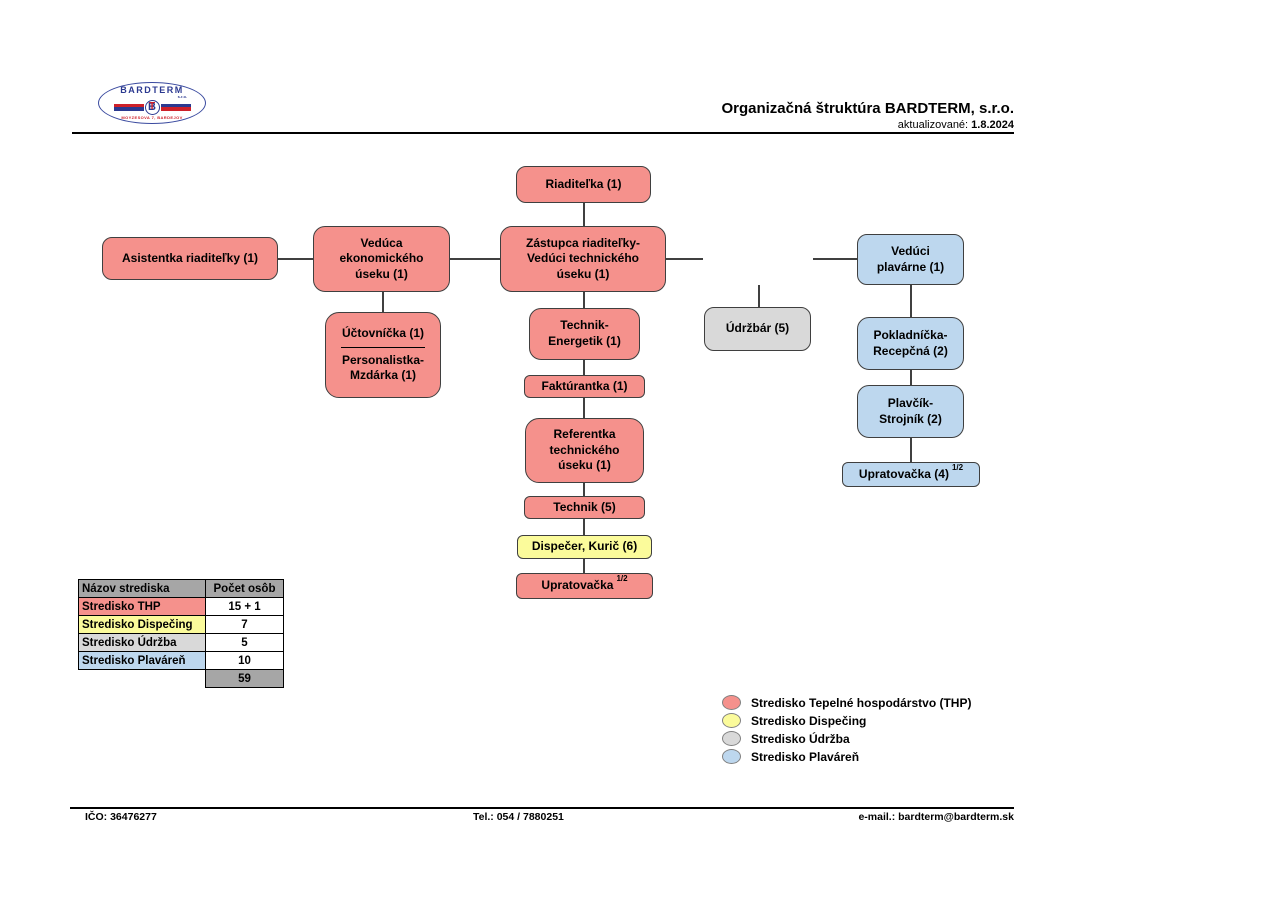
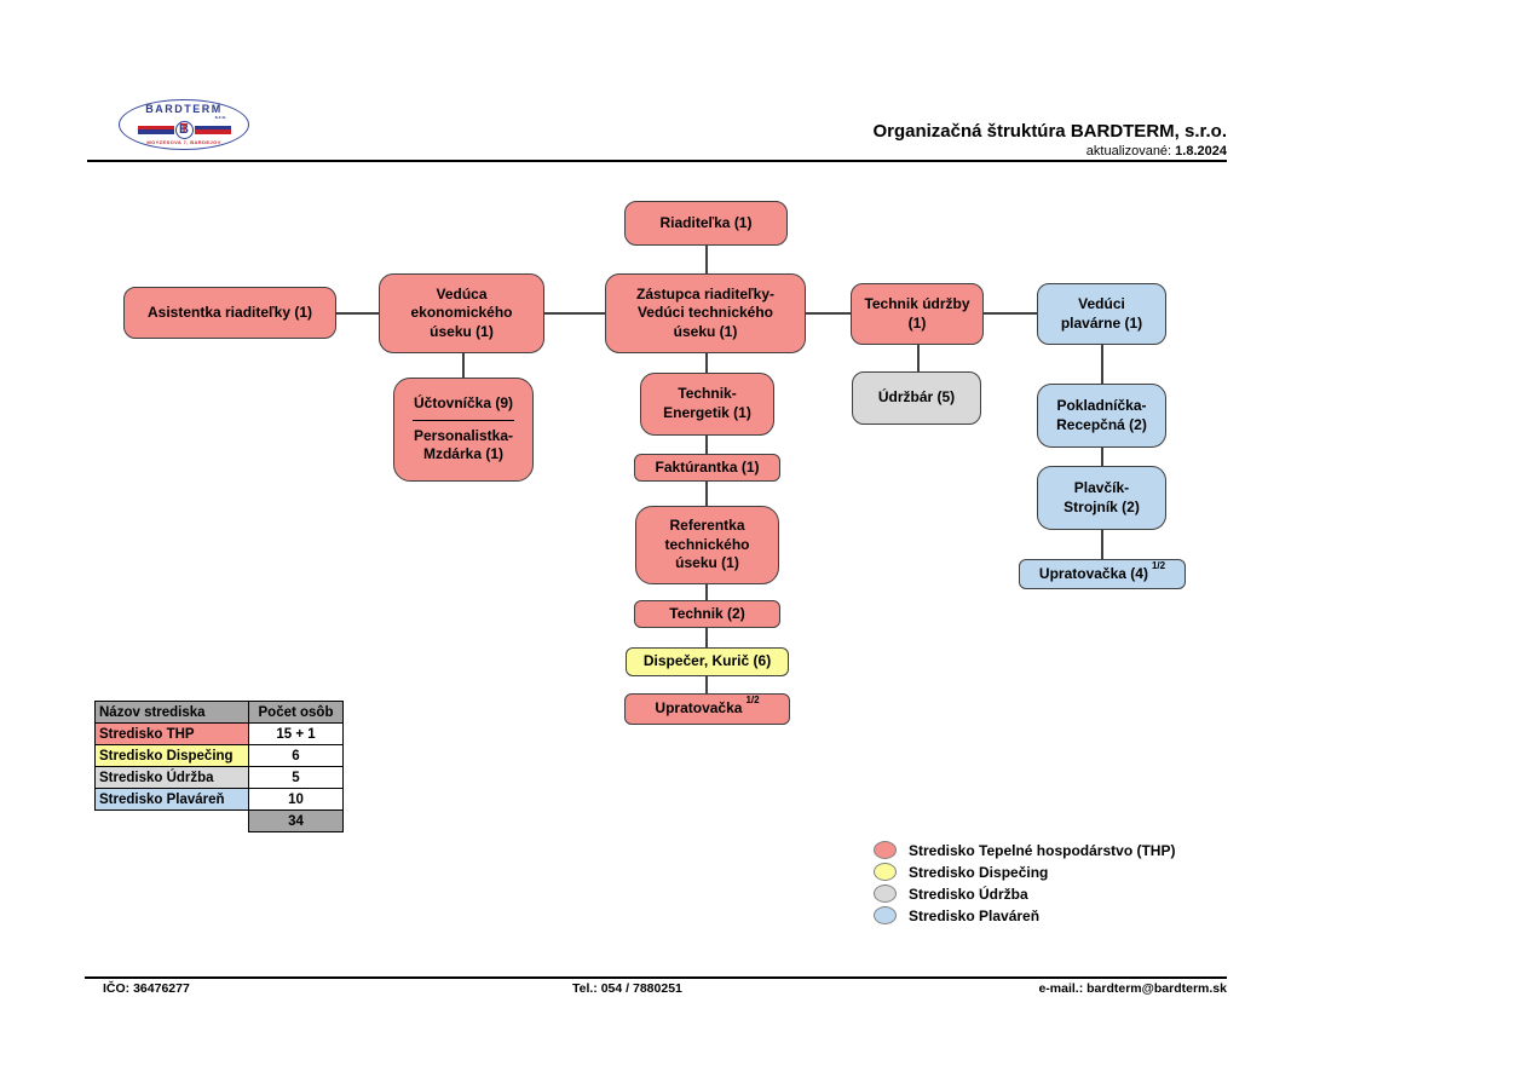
  BARDTERM
  B
  T
  Organizačná štruktúra BARDTERM, s.r.o.
  aktualizované: 1.8.2024
  Riaditeľka (1)
  Asistentka riaditeľky (1)
  Vedúca
  ekonomického
  úseku (1)
  Zástupca riaditeľky-
  Vedúci technického
  úseku (1)
+ Technik údržby
+ (1)
  Vedúci
  plavárne (1)
- Účtovníčka (1)
+ Účtovníčka (9)
  Personalistka-
  Mzdárka (1)
  Technik-
  Energetik (1)
  Faktúrantka (1)
  Referentka
  technického
  úseku (1)
- Technik (5)
+ Technik (2)
  Dispečer, Kurič (6)
  Upratovačka
  1/2
  Údržbár (5)
  Pokladníčka-
  Recepčná (2)
  Plavčík-
  Strojník (2)
  Upratovačka (4)
  1/2
  Názov strediska	Počet osôb
  Stredisko THP	15 + 1
- Stredisko Dispečing	7
+ Stredisko Dispečing	6
  Stredisko Údržba	5
  Stredisko Plaváreň	10
- 	59
+ 	34
  Stredisko Tepelné hospodárstvo (THP)
  Stredisko Dispečing
  Stredisko Údržba
  Stredisko Plaváreň
  IČO: 36476277
  Tel.: 054 / 7880251
  e-mail.: bardterm@bardterm.sk
